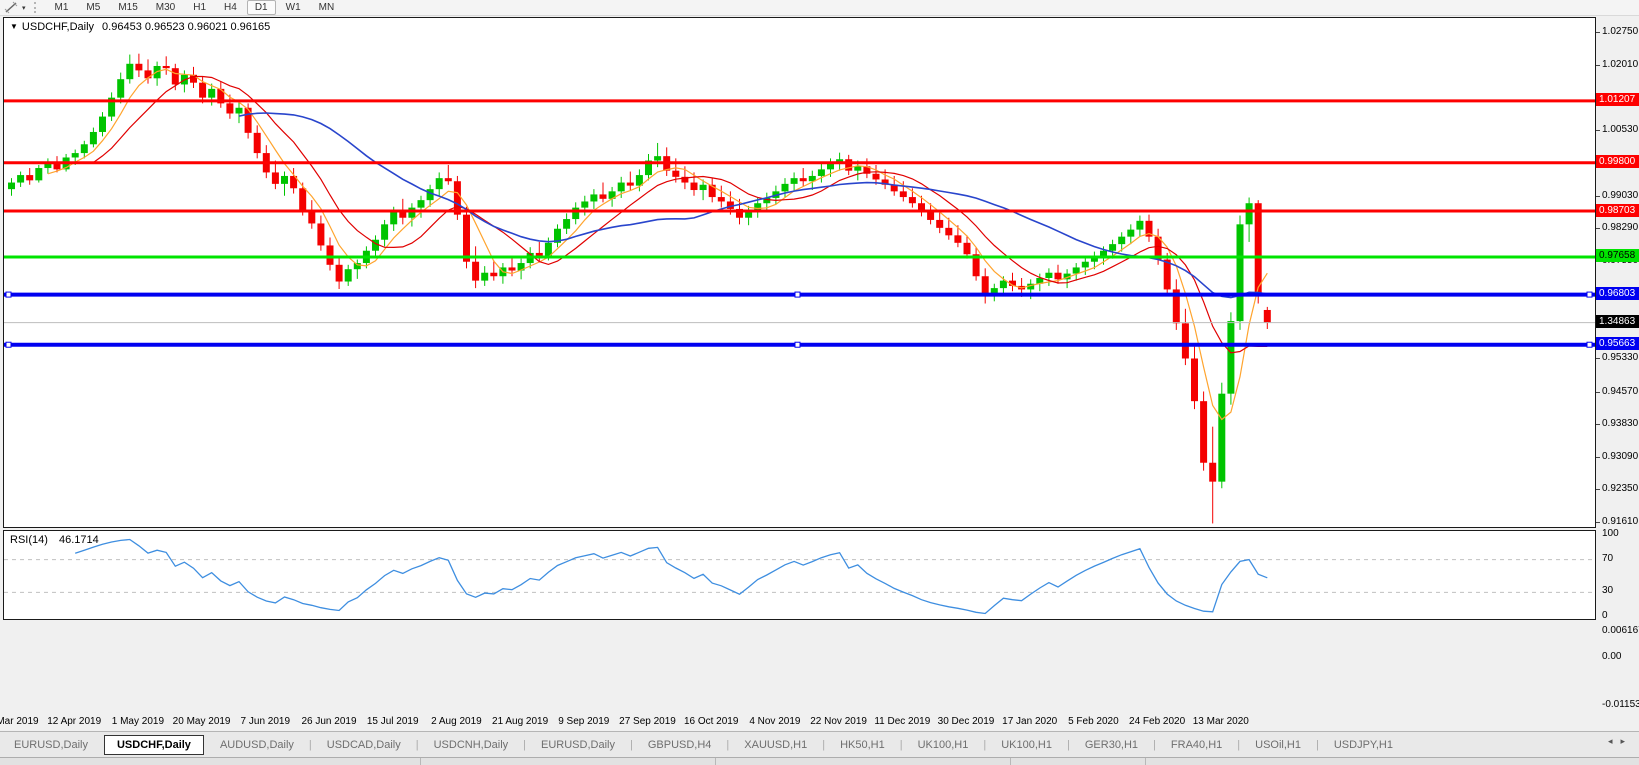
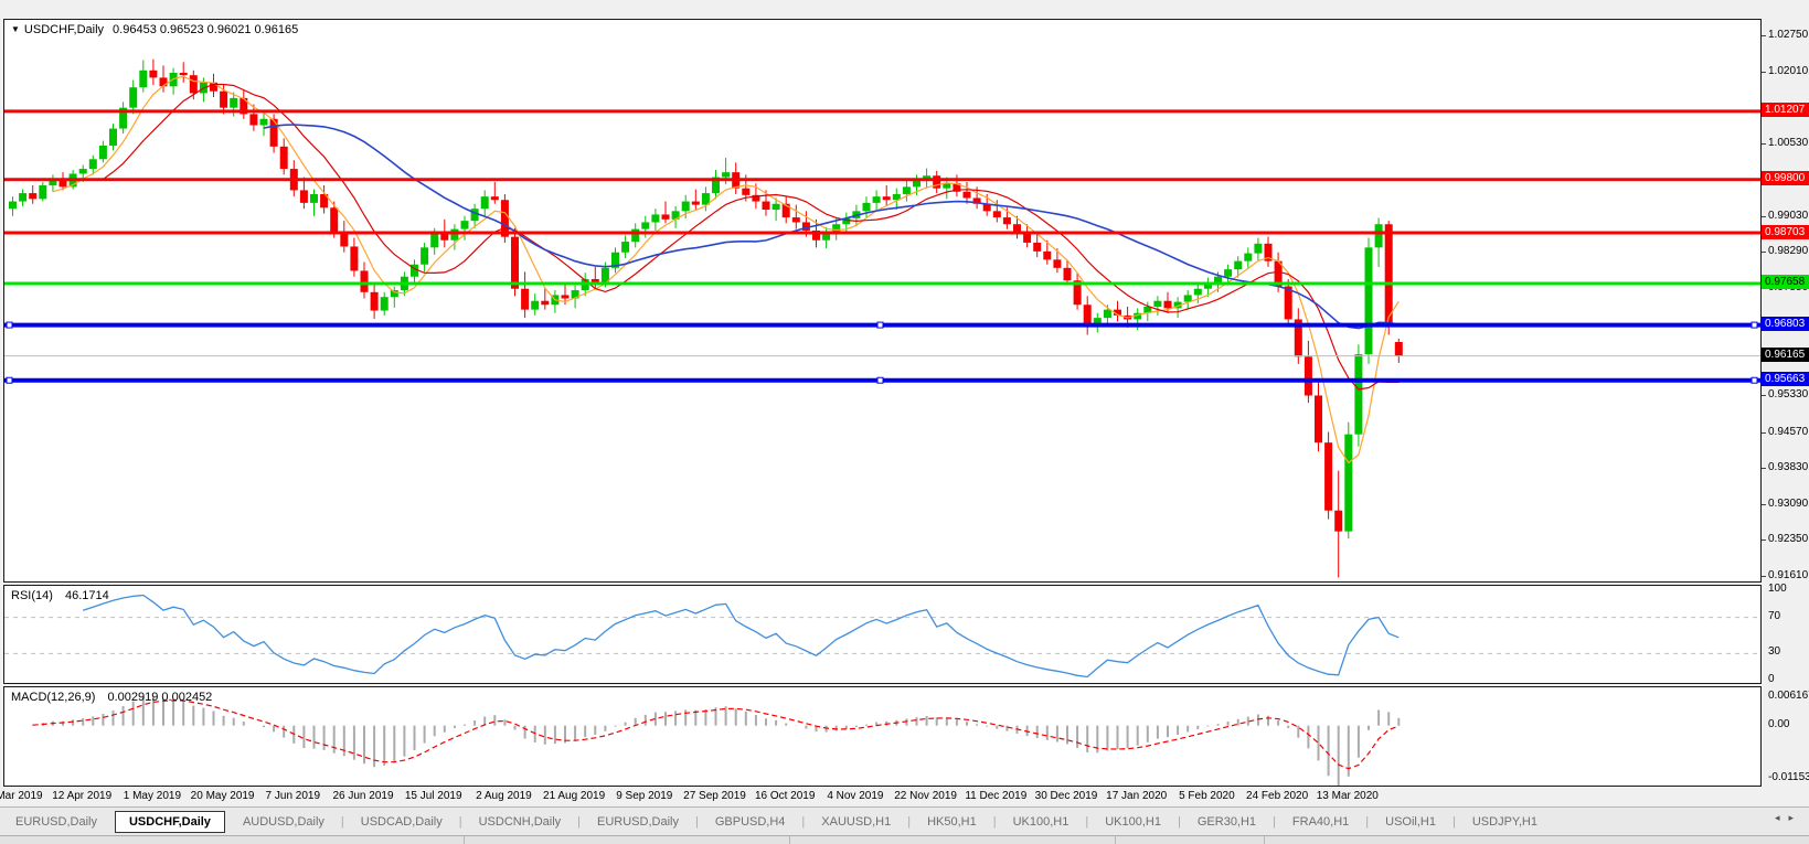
- M1 M5 M15 M30 H1 H4 D1 W1 MN
  ▼ USDCHF,Daily 0.96453 0.96523 0.96021 0.96165
  RSI(14) 46.1714
+ MACD(12,26,9) 0.002919 0.002452
  1.02750
  1.02010
  1.00530
  0.99030
  0.98290
  0.95330
  0.94570
  0.93830
  0.93090
  0.92350
  0.91610
  1.01207
  0.99800
  0.98703
  0.97658
  0.96803
  0.95663
- 1.34863
+ 0.96165
  100
  70
  30
  0
  0.00616
  0.00
  -0.01153
  Mar 2019
  12 Apr 2019
  1 May 2019
  20 May 2019
  7 Jun 2019
  26 Jun 2019
  15 Jul 2019
  2 Aug 2019
  21 Aug 2019
  9 Sep 2019
  27 Sep 2019
  16 Oct 2019
  4 Nov 2019
  22 Nov 2019
  11 Dec 2019
  30 Dec 2019
  17 Jan 2020
  5 Feb 2020
  24 Feb 2020
  13 Mar 2020
  EURUSD,Daily
  USDCHF,Daily
  AUDUSD,Daily
  |
  USDCAD,Daily
  |
  USDCNH,Daily
  |
  EURUSD,Daily
  |
  GBPUSD,H4
  |
  XAUUSD,H1
  |
  HK50,H1
  |
  UK100,H1
  |
  UK100,H1
  |
  GER30,H1
  |
  FRA40,H1
  |
  USOil,H1
  |
  USDJPY,H1
  ◂▸
